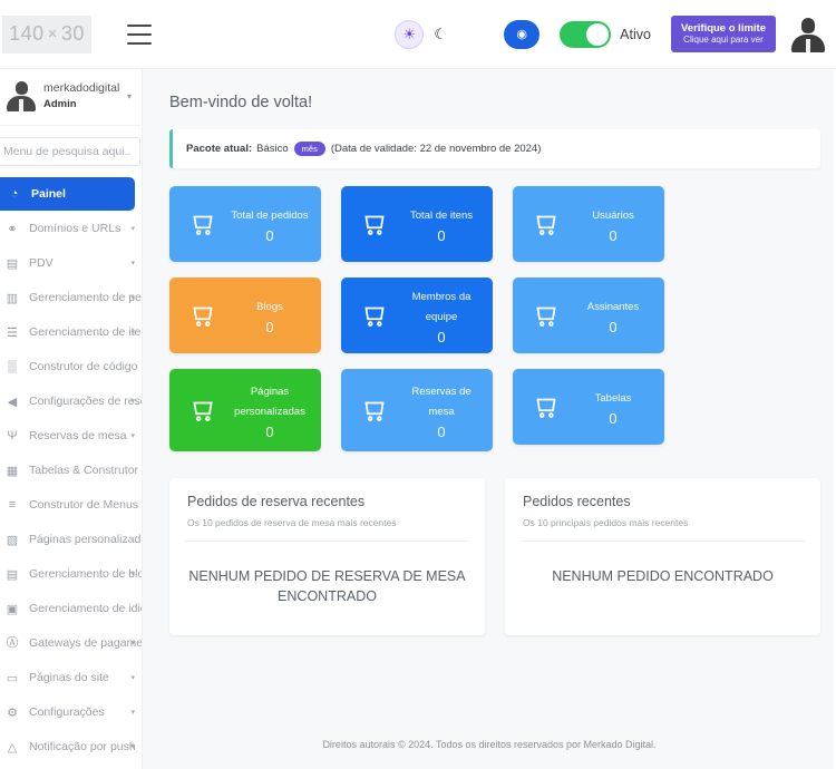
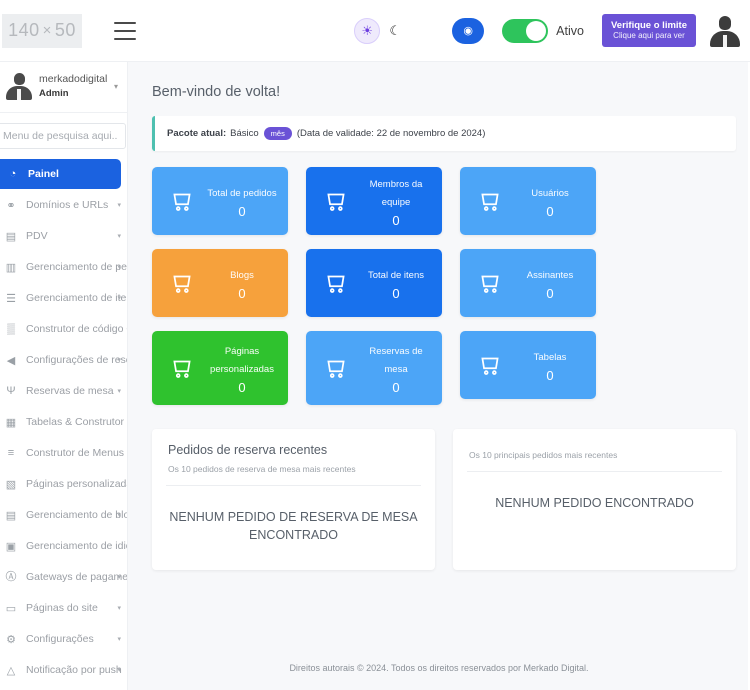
  140
  ×
- 30
+ 50
  ☀
  ☾
  ◉
  Ativo
  Verifique o limite
  Clique aqui para ver
  merkadodigital
  Admin
  ▾
  Menu de pesquisa aqui..
  ◔
  Painel
  ⚭
  Domínios e URLs
  ▤
  PDV
  ▥
  Gerenciamento de pe
  ☰
  Gerenciamento de ite
  ▒
  Construtor de código
  ◀
  Configurações de res
  Ψ
  Reservas de mesa
  ▦
  Tabelas & Construtor
  ≡
  ▧
  Páginas personalizad
  ▤
  Gerenciamento de blo
  ▣
  Gerenciamento de idi
  Ⓐ
  Gateways de pagame
  ▭
  Páginas do site
  ⚙
  Configurações
  △
  Notificação por push
  Bem-vindo de volta!
  Pacote atual:
  Básico
  mês
  (Data de validade: 22 de novembro de 2024)
  Total de pedidos
  0
- Total de itens
+ Membros da equipe
  0
  Usuários
  0
  Blogs
  0
- Membros da equipe
+ Total de itens
  0
  Assinantes
  0
  Páginas personalizadas
  0
  Reservas de mesa
  0
  Tabelas
  0
  Pedidos de reserva recentes
  Os 10 pedidos de reserva de mesa mais recentes
  NENHUM PEDIDO DE RESERVA DE MESA ENCONTRADO
- Pedidos recentes
  Os 10 principais pedidos mais recentes
  NENHUM PEDIDO ENCONTRADO
  Direitos autorais © 2024. Todos os direitos reservados por Merkado Digital.
